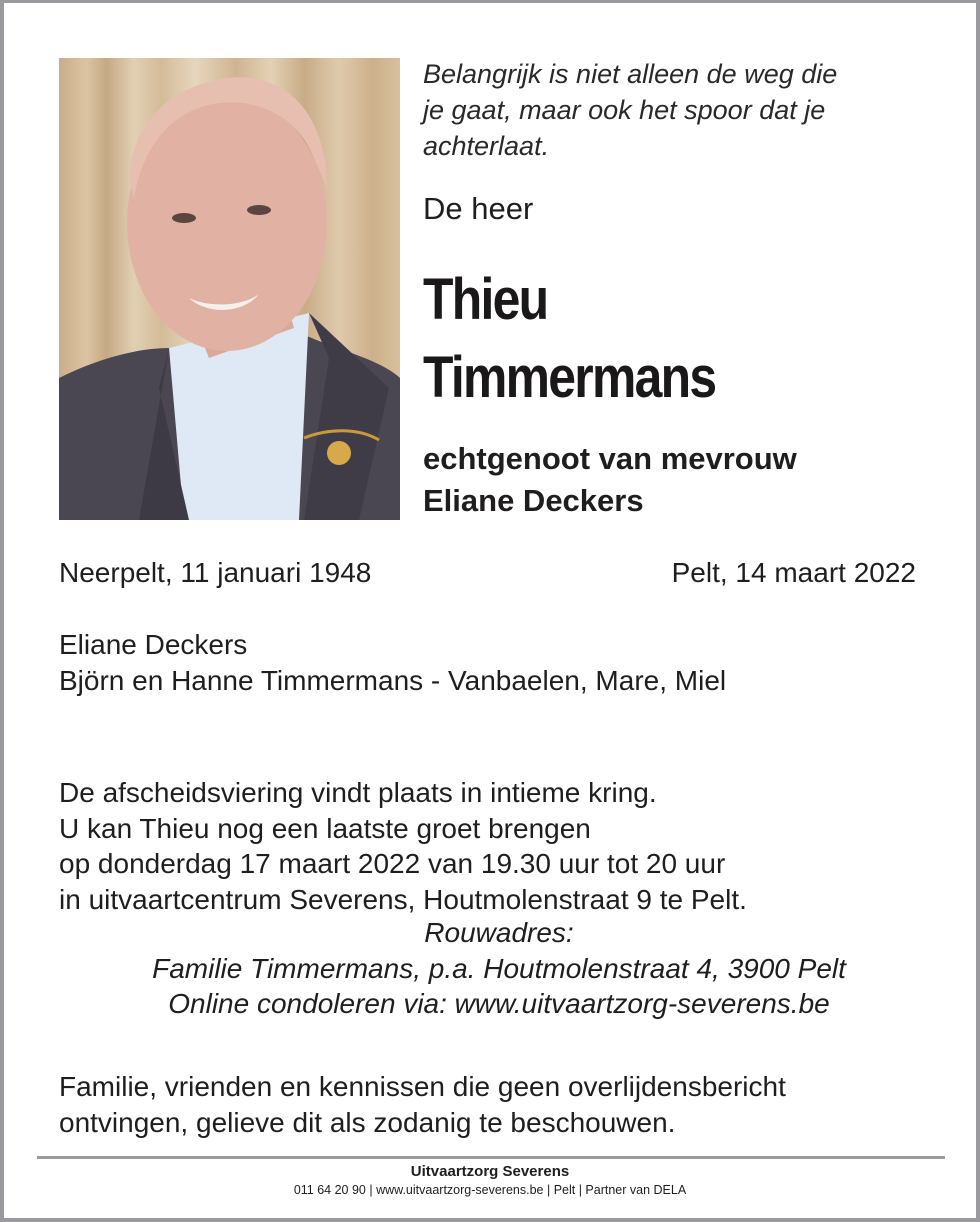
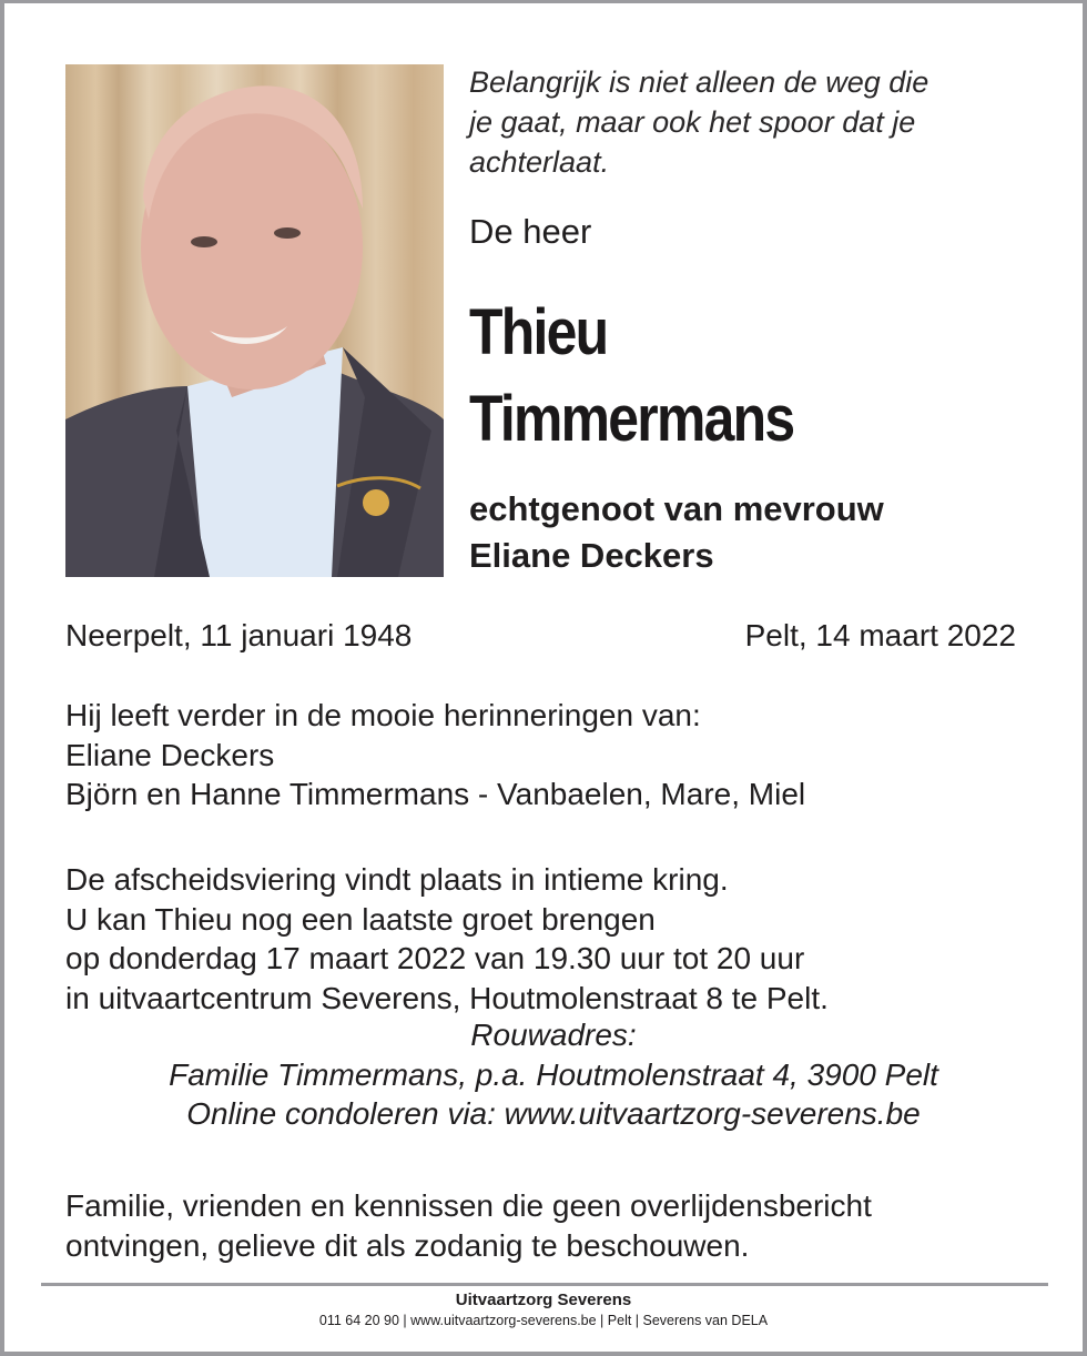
  Belangrijk is niet alleen de weg die
  je gaat, maar ook het spoor dat je
  achterlaat.
  De heer
  Thieu
  Timmermans
  echtgenoot van mevrouw
  Eliane Deckers
  Neerpelt, 11 januari 1948
  Pelt, 14 maart 2022
+ Hij leeft verder in de mooie herinneringen van:
  Eliane Deckers
  Björn en Hanne Timmermans - Vanbaelen, Mare, Miel
  De afscheidsviering vindt plaats in intieme kring.
  U kan Thieu nog een laatste groet brengen
  op donderdag 17 maart 2022 van 19.30 uur tot 20 uur
- in uitvaartcentrum Severens, Houtmolenstraat 9 te Pelt.
+ in uitvaartcentrum Severens, Houtmolenstraat 8 te Pelt.
  Rouwadres:
  Familie Timmermans, p.a. Houtmolenstraat 4, 3900 Pelt
  Online condoleren via: www.uitvaartzorg-severens.be
  Familie, vrienden en kennissen die geen overlijdensbericht
  ontvingen, gelieve dit als zodanig te beschouwen.
  Uitvaartzorg Severens
- 011 64 20 90 | www.uitvaartzorg-severens.be | Pelt | Partner van DELA
+ 011 64 20 90 | www.uitvaartzorg-severens.be | Pelt | Severens van DELA
